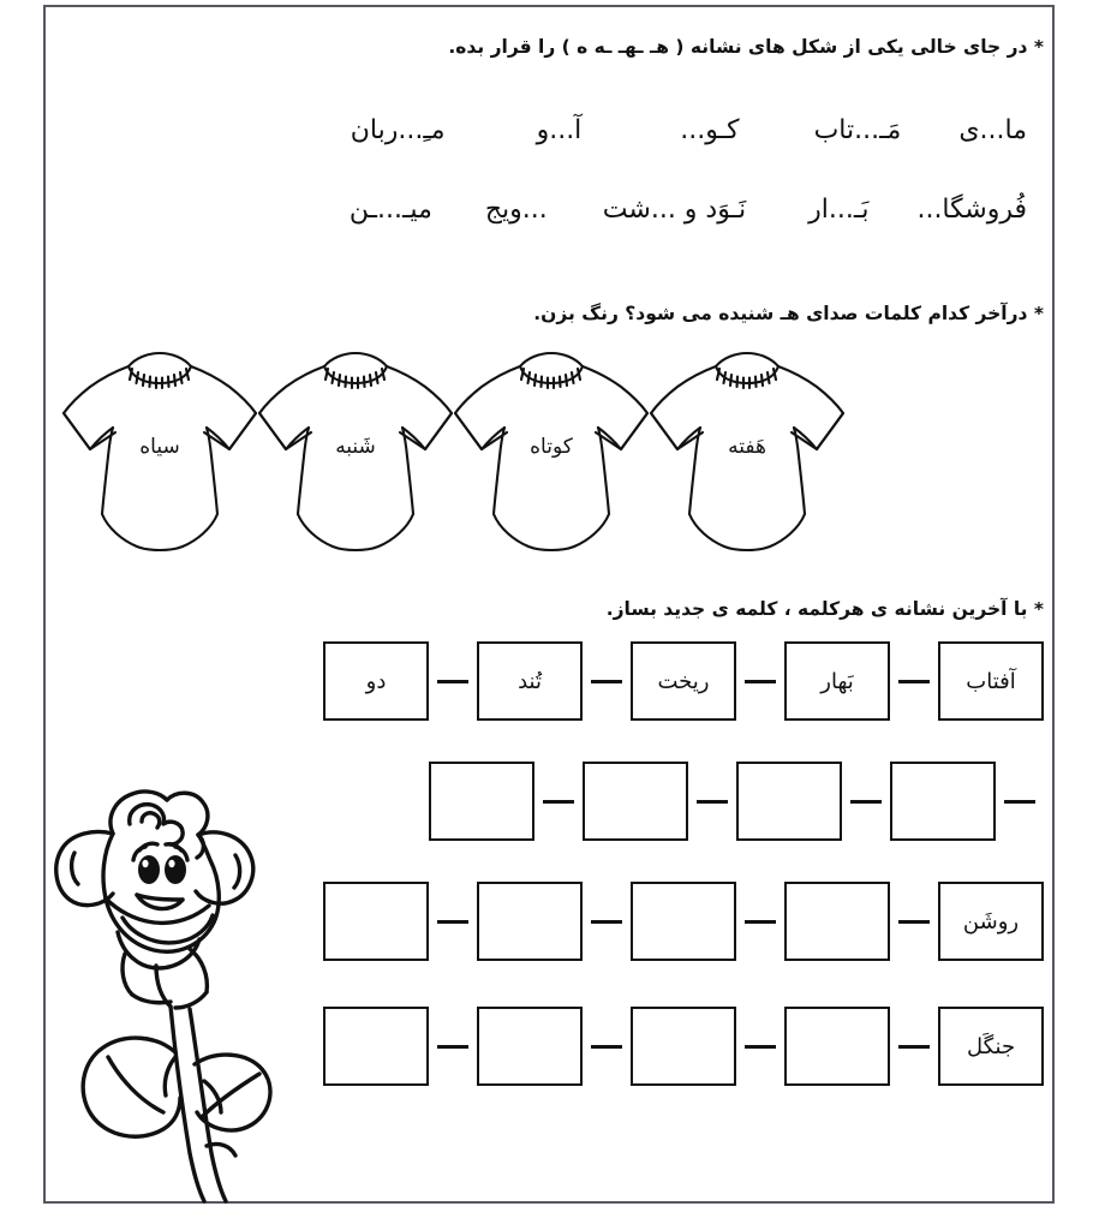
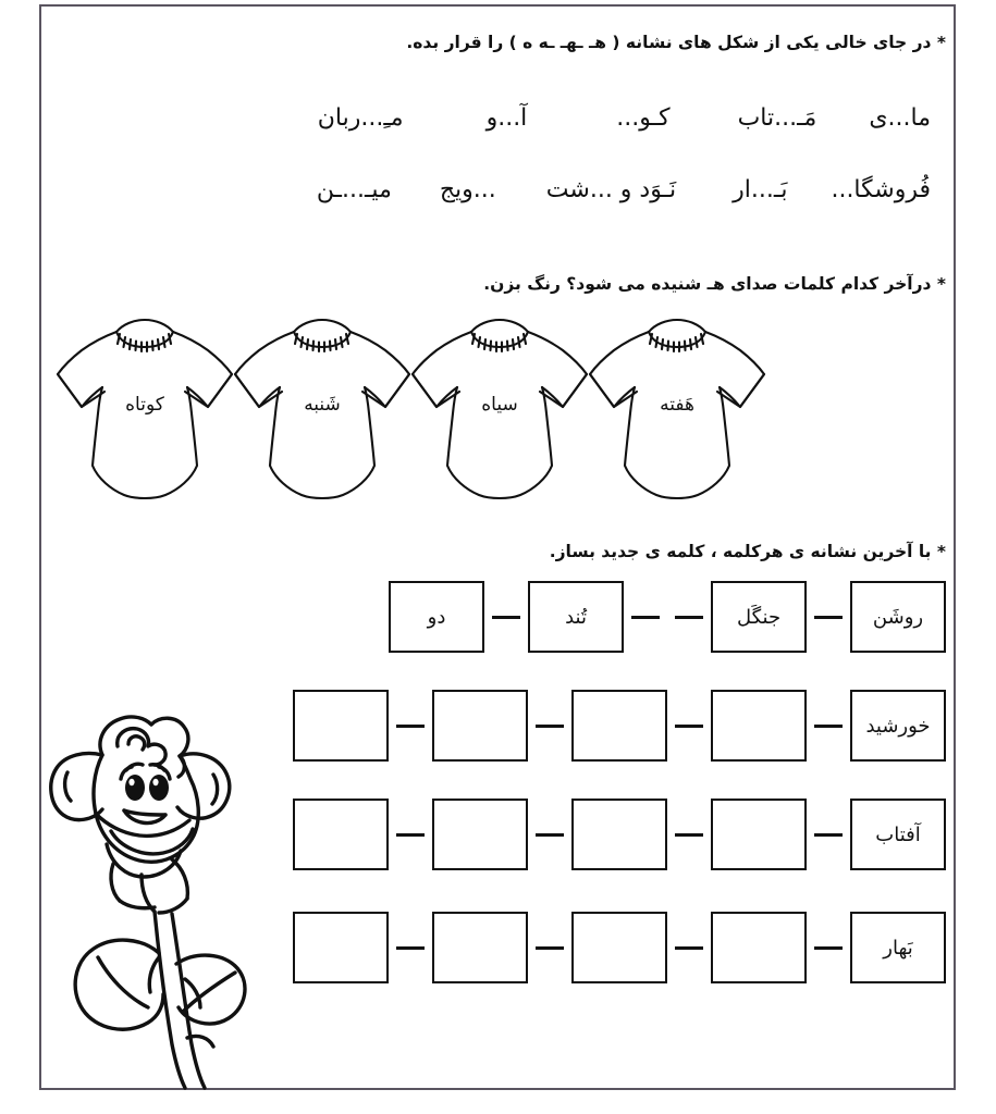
  * در جای خالی یکی از شکل های نشانه ( هـ ـهـ ـه ه ) را قرار بده.
  ما...ی
  مَـ...تاب
  کـو...
  آ...و
  مـِ...ربان
  فُروشگا...
  بَـ...ار
  نَـوَد و ...شت
  ...ویج
  میـ...ـن
  * درآخر کدام کلمات صدای هـ شنیده می شود؟ رنگ بزن.
  هَفته
- کوتاه
+ سیاه
  شَنبه
- سیاه
+ کوتاه
  * با آخرین نشانه ی هرکلمه ، کلمه ی جدید بساز.
- آفتاب
+ روشَن
- بَهار
+ جنگَل
- ریخت
  تُند
  دو
+ خورشید
- روشَن
+ آفتاب
- جنگَل
+ بَهار
